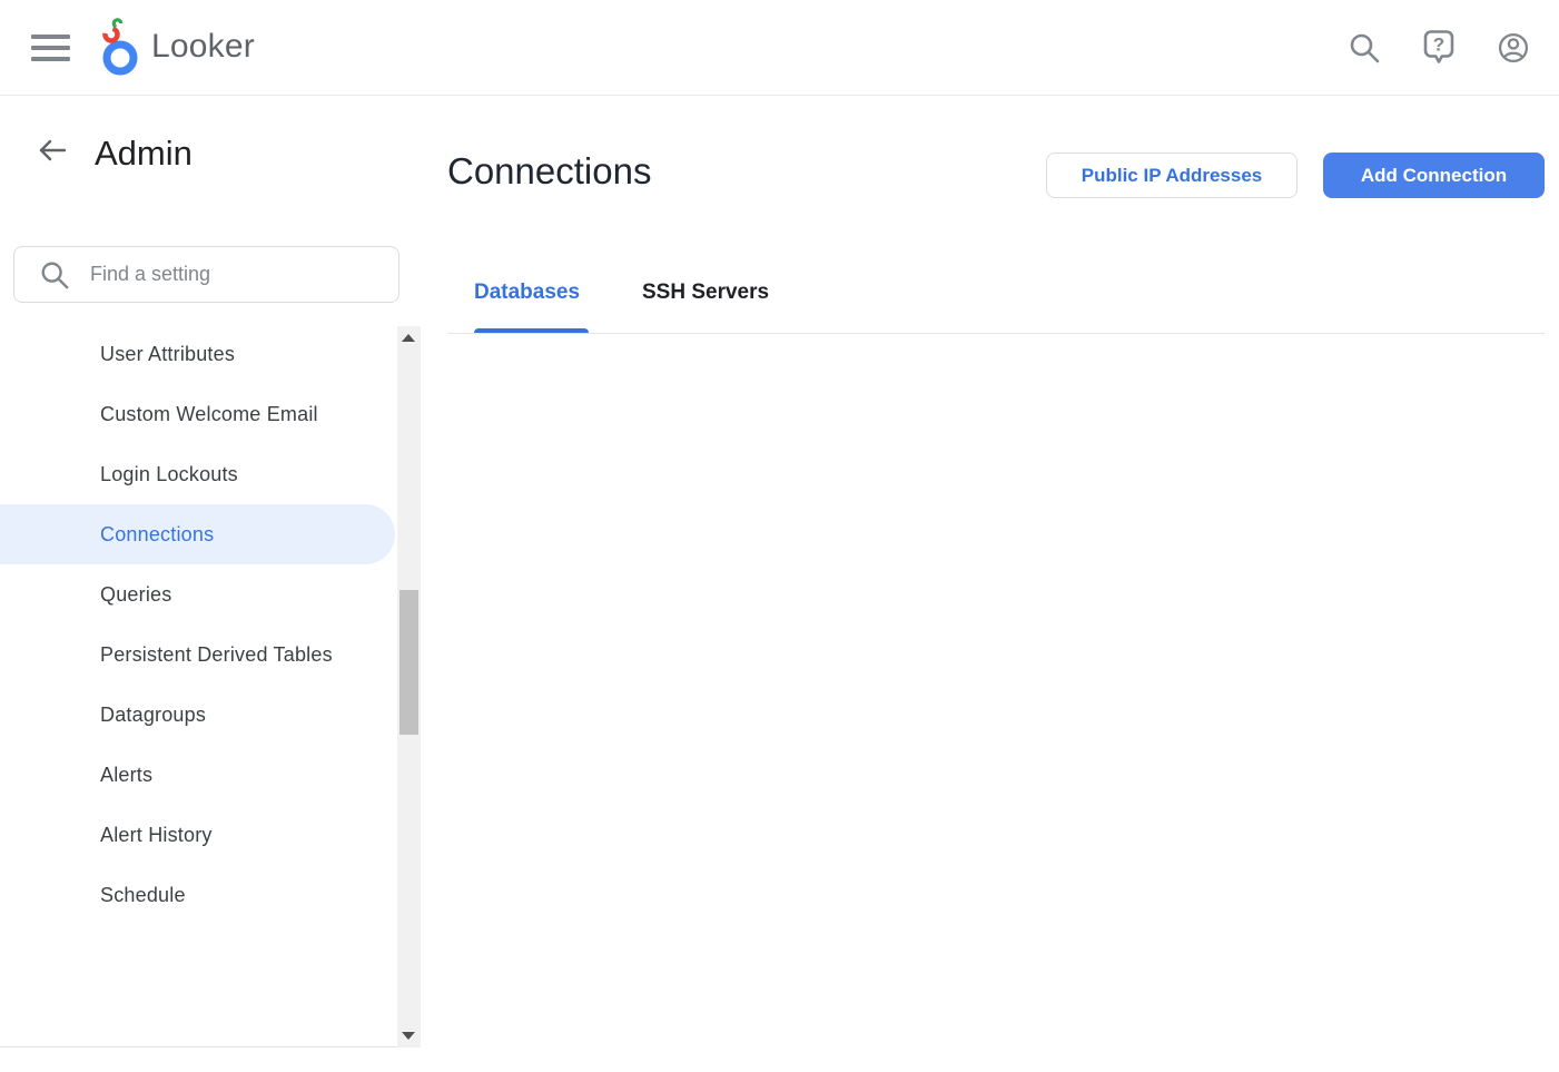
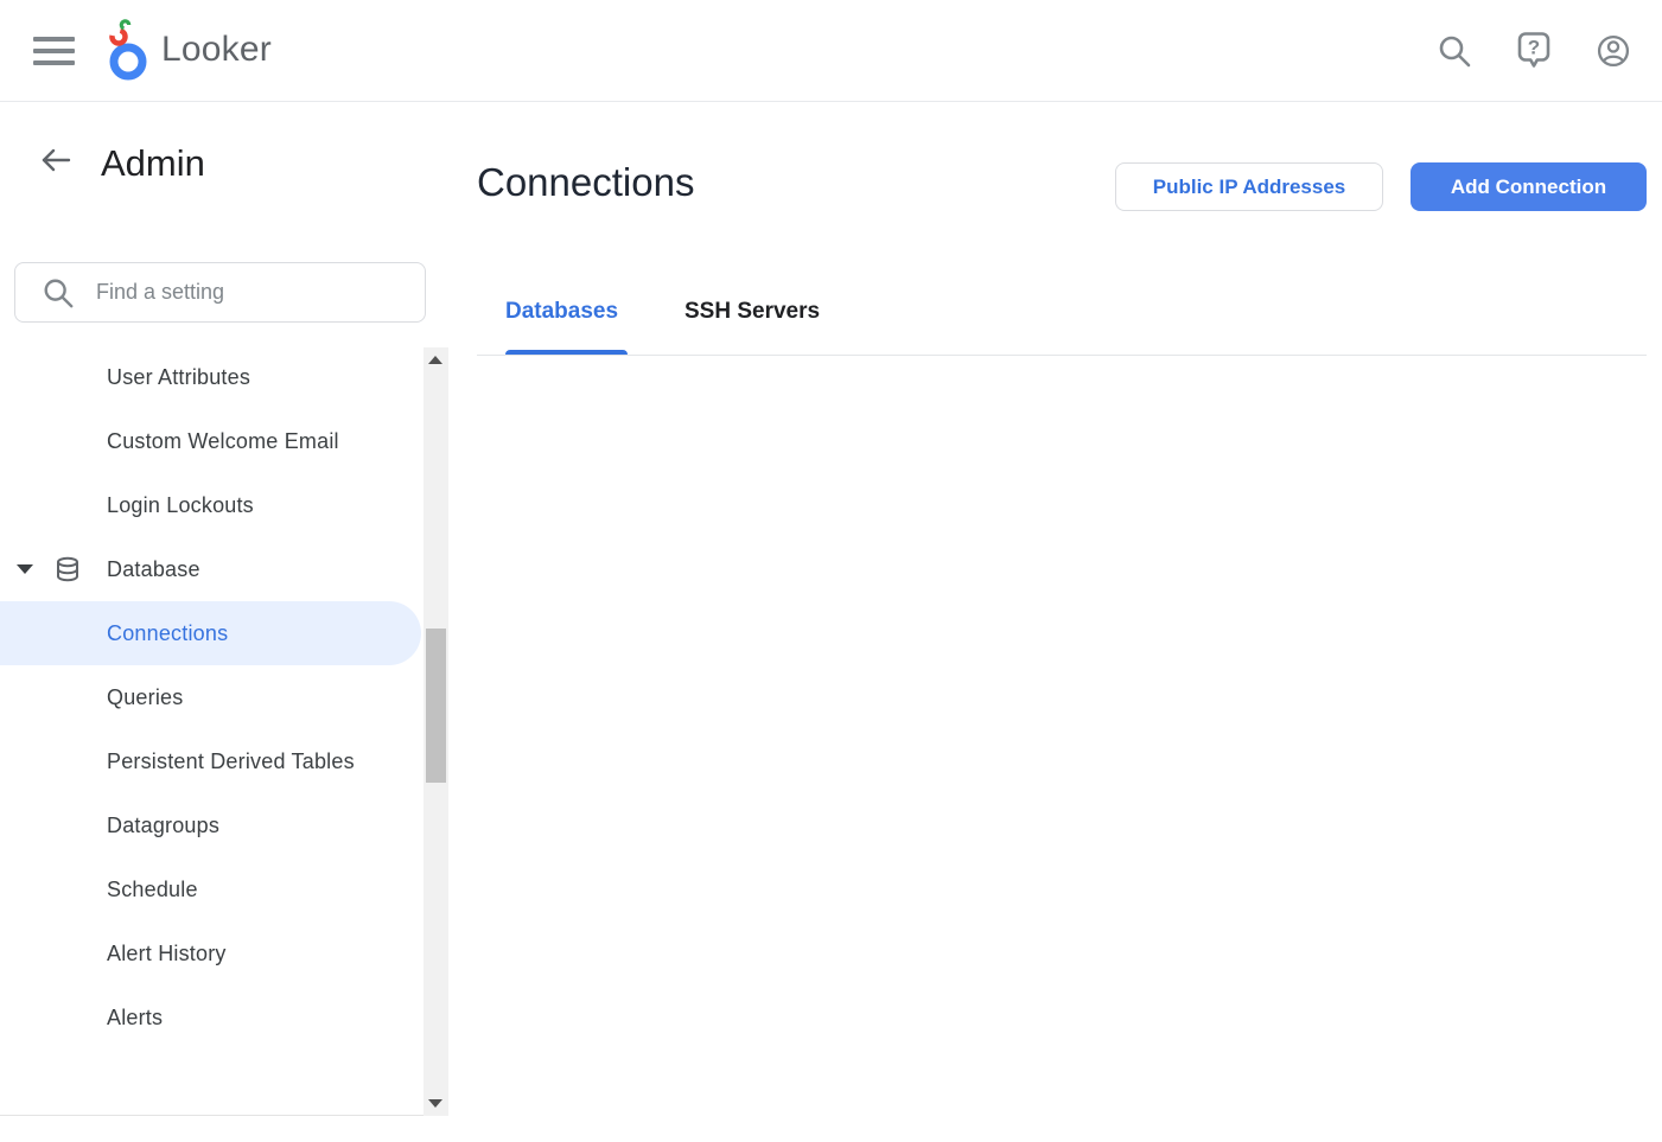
  Looker
  ?
  Admin
  Find a setting
  User Attributes
  Custom Welcome Email
  Login Lockouts
+ Database
  Connections
  Queries
  Persistent Derived Tables
  Datagroups
- Alerts
+ Schedule
  Alert History
- Schedule
+ Alerts
  Connections
  Public IP Addresses
  Add Connection
  Databases
  SSH Servers
